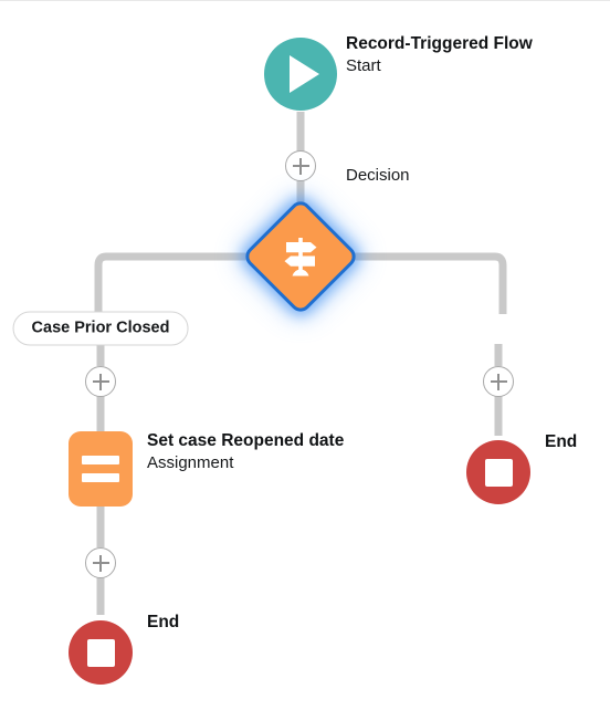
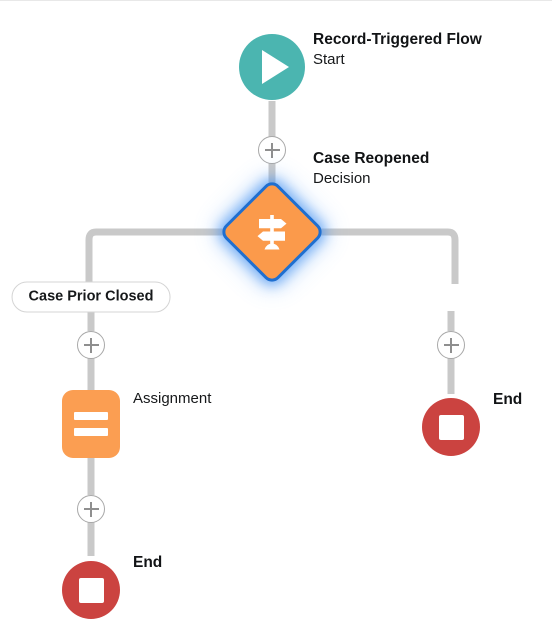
  Record-Triggered Flow
  Start
+ Case Reopened
  Decision
  Case Prior Closed
- Set case Reopened date
  Assignment
  End
  End
